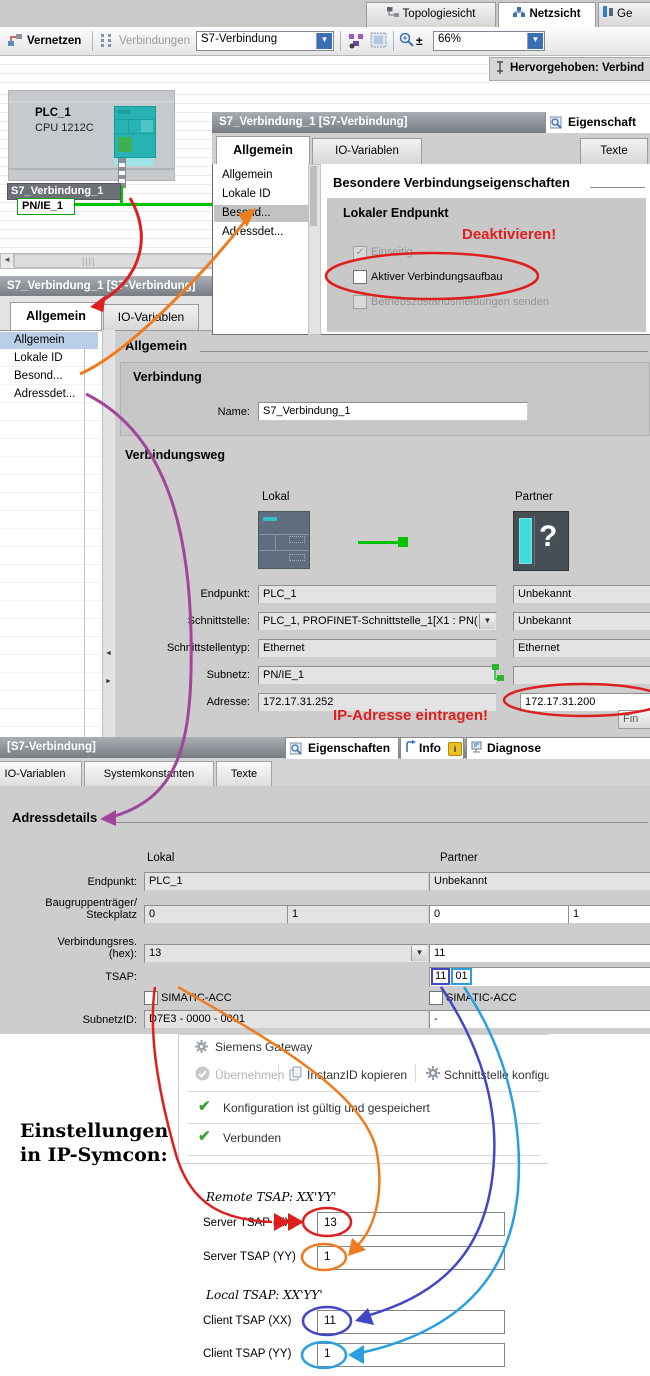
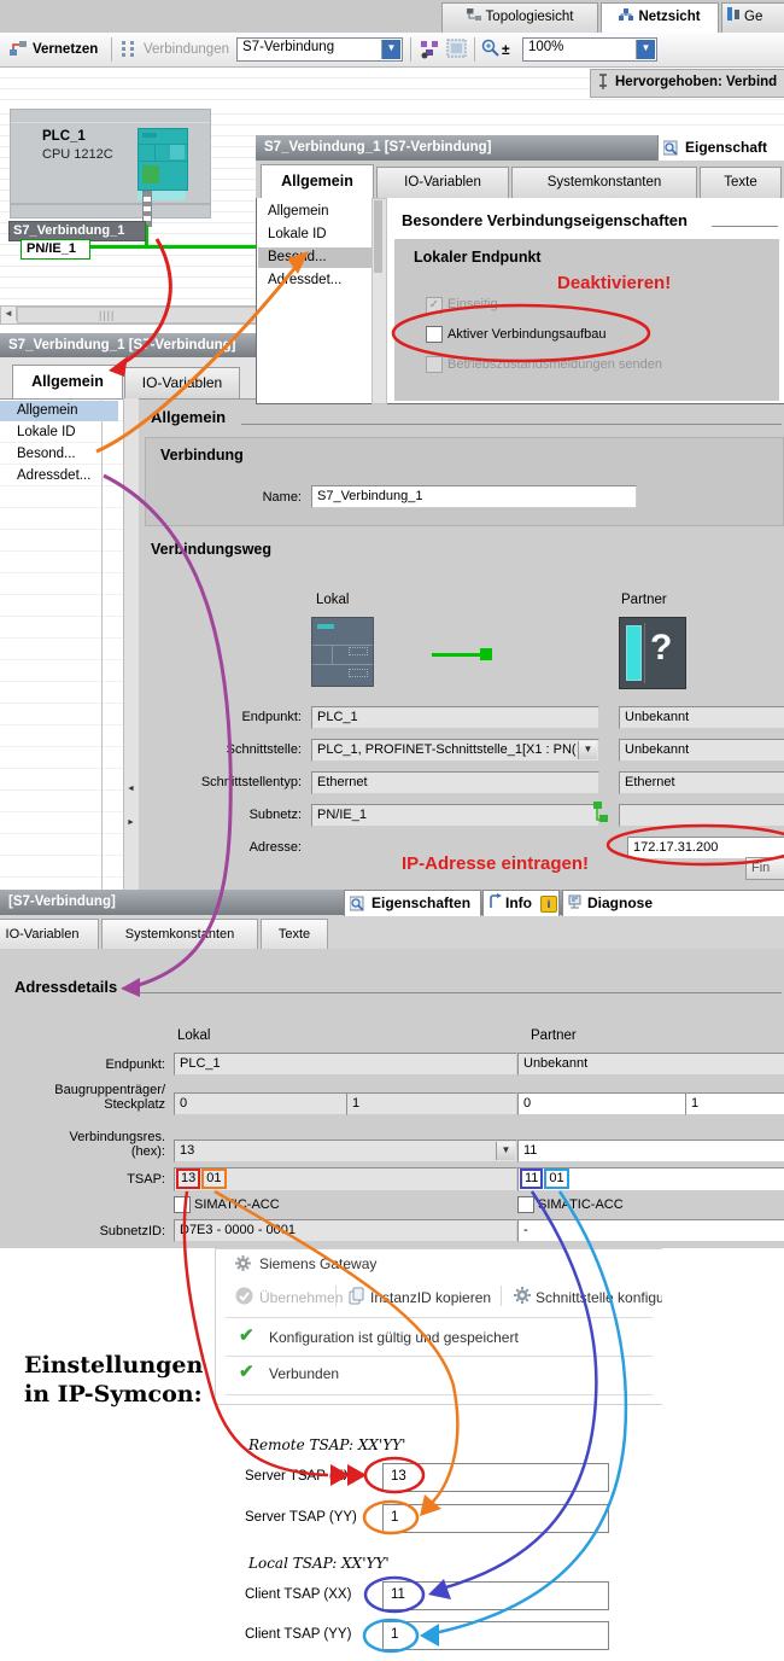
  Topologiesicht
  Netzsicht
  Ge
  Vernetzen
  Verbindungen
  S7-Verbindung
  ▼
  ±
- 66%
+ 100%
  ▼
  Hervorgehoben: Verbind
  PLC_1
  CPU 1212C
  S7_Verbindung_1
  PN/IE_1
  ◄
  ||||
  S7_Verbindung_1 [S-Verbindun]
  Allgemein
  IO-Variblen
  Allgemein
  Lokale ID
  Besond...
  Adressdet...
  Allgemein
  Verbindung
  Name:
  S7_Verbindung_1
  Verbindungsweg
  Lokal
  Partner
  ?
  Endpunkt:
  PLC_1
  Unbekannt
  chnittstelle:
  PLC_1, PROFINET-Schnittstelle_1[X1 : PN(
  ▼
  Unbekannt
  Schnittstellentyp:
  Ethernet
  Ethernet
  Subnetz:
  PN/IE_1
  Adresse:
- 172.17.31.252
  172.17.31.200
  IP-Adresse eintragen!
  Fin
  S7_Verbindung_1 [S7-Verbindung]
  Eigenschaft
  Allgemein
  IO-Variablen
+ Systemkonstanten
  Texte
  Allgemein
  Lokale ID
  Besd...
  Adessdet...
  Besondere Verbindungseigenschaften
  Lokaler Endpunkt
  Deaktivieren!
  ✓
  Einseitig
  Aktiver Verbindungsaufbau
  Betriebszustandsmeldungen senden
  [S7-Verbindung]
  Eigenschaften
  Info
  i
  Diagnose
  IO-Variablen
  Systemkonstnten
  Texte
  Adressdetails
  Lokal
  Partner
  Endpunkt:
  PLC_1
  Unbekannt
  Baugruppenträger/
  Steckplatz
  0
  1
  0
  1
  Verbindungsres.
  (hex):
  13
  ▼
  11
  TSAP:
+ 13 01
  11 01
  SIMATC-ACC
  SIMATIC-ACC
  SubnetzID:
  7E3 - 0000 - 0001
  -
  Siemens Gteway
  Übernehmen
  InstanzID kopieren
  Schnitttell konfigu
  ✔
  Konfiguration ist gültig ud gespeichert
  ✔
  Verbunden
  Einstellungen
  in IP-Symcon:
  Remote TSAP: XX'YY'
  Server TSAP
  13
  Server TSAP (YY)
  1
  Local TSAP: XX'YY'
  Client TSAP (XX)
  11
  Client TSAP (YY)
  1
